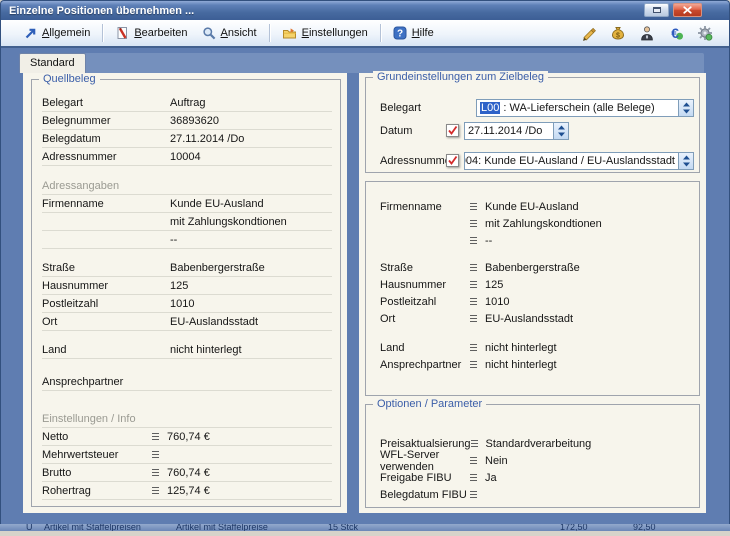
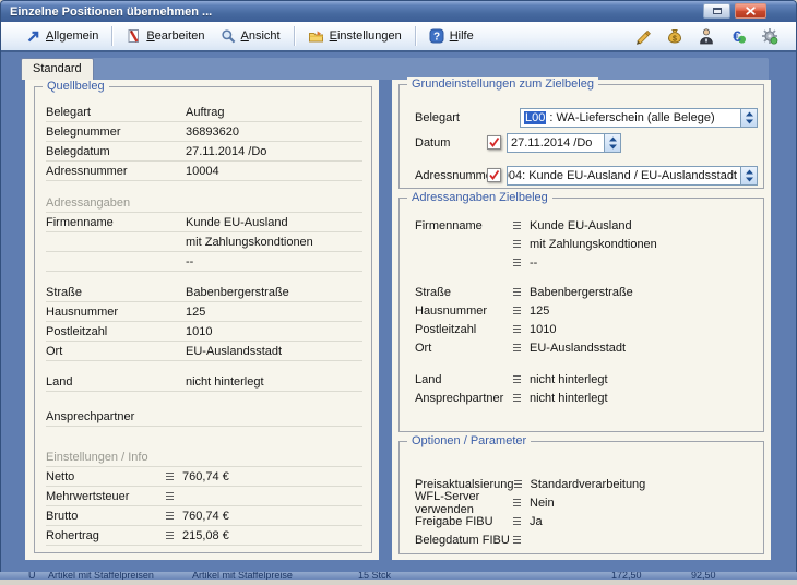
  Einzelne Positionen übernehmen ...
  Allgemein
  Bearbeiten
  Ansicht
  Einstellungen
  ?
  Hilfe
  €
  Standard
  Quellbeleg
  Belegart
  Auftrag
  Belegnummer
  36893620
  Belegdatum
  27.11.2014 /Do
  Adressnummer
  10004
  Adressangaben
  Firmenname
  Kunde EU-Ausland
  mit Zahlungskondtionen
  --
  Straße
  Babenbergerstraße
  Hausnummer
  125
  Postleitzahl
  1010
  Ort
  EU-Auslandsstadt
  Land
  nicht hinterlegt
  Ansprechpartner
  Einstellungen / Info
  Netto
  760,74 €
  Mehrwertsteuer
  Brutto
  760,74 €
  Rohertrag
- 125,74 €
+ 215,08 €
  Grundeinstellungen zum Zielbeleg
  Belegart
  L00
  : WA-Lieferschein (alle Belege)
  Datum
  27.11.2014 /Do
  Adressnumm
  04: Kunde EU-Ausland / EU-Auslandsstadt
+ Adressangaben Zielbeleg
  Firmenname
  Kunde EU-Ausland
  mit Zahlungskondtionen
  --
  Straße
  Babenbergerstraße
  Hausnummer
  125
  Postleitzahl
  1010
  Ort
  EU-Auslandsstadt
  Land
  nicht hinterlegt
  Ansprechpartner
  nicht hinterlegt
  Optionen / Parameter
  Preisaktualsierung
  Standardverarbeitung
  WFL-Server verwenden
  Nein
  Freigabe FIBU
  Ja
  Belegdatum FIBU
  U
  Artikel mit Staffelpreisen
  Artikel mit Staffelpreise
  15 Stck
  172,50
  92,50
